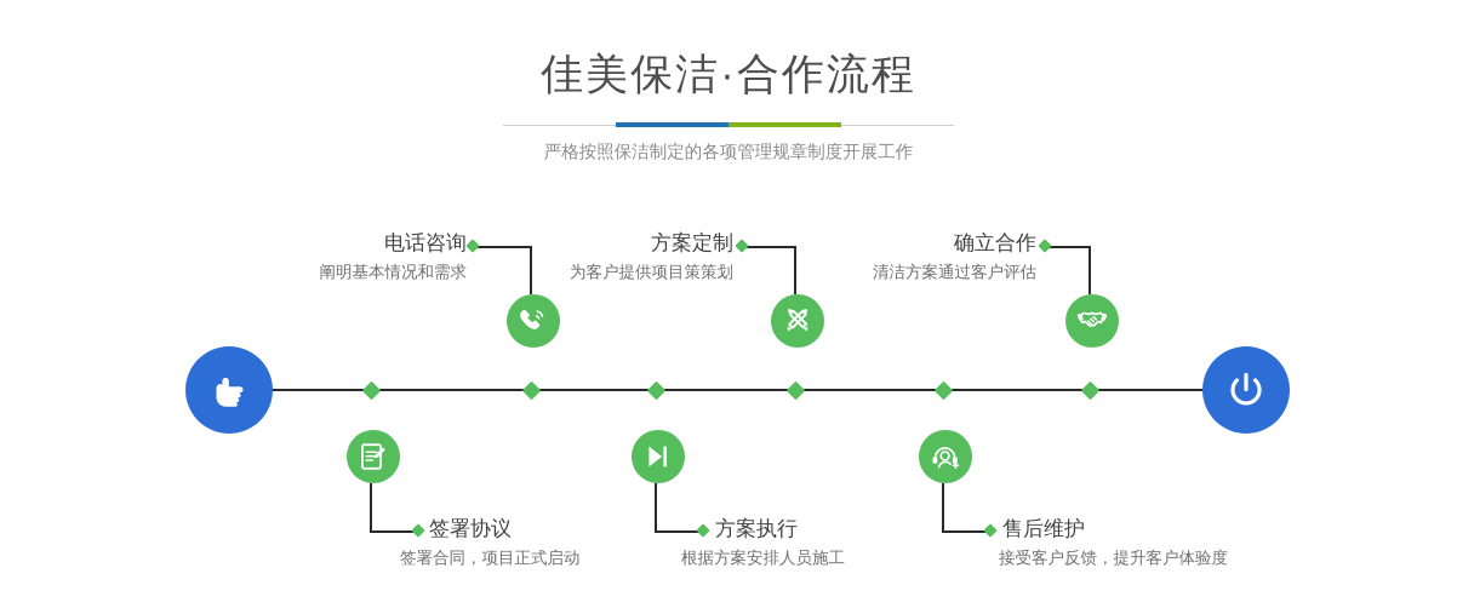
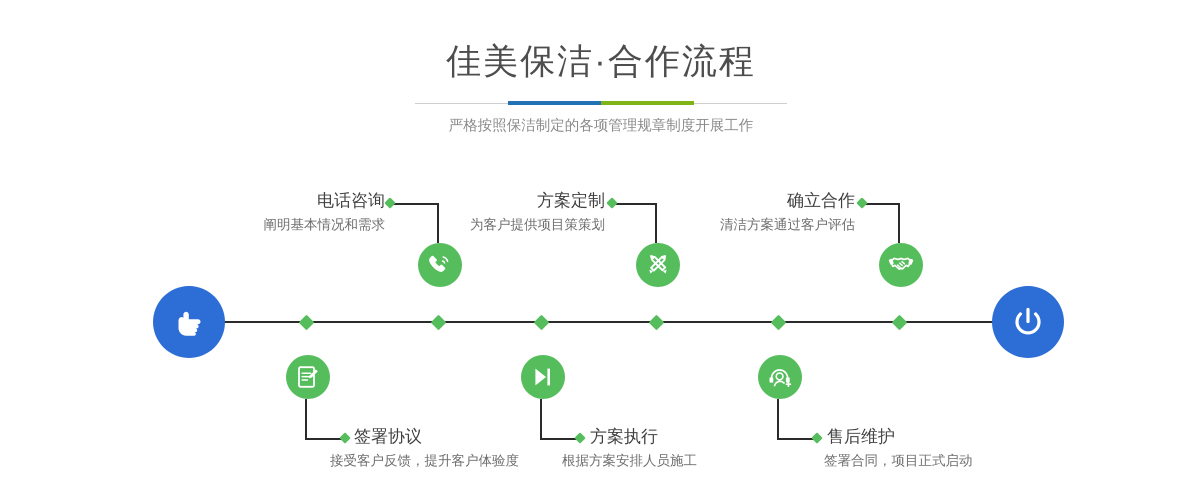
  佳美保洁·合作流程
  严格按照保洁制定的各项管理规章制度开展工作
  电话咨询
  阐明基本情况和需求
  签署协议
- 签署合同，项目正式启动
+ 接受客户反馈，提升客户体验度
  方案定制
  为客户提供项目策策划
  方案执行
  根据方案安排人员施工
  确立合作
  清洁方案通过客户评估
  售后维护
- 接受客户反馈，提升客户体验度
+ 签署合同，项目正式启动
